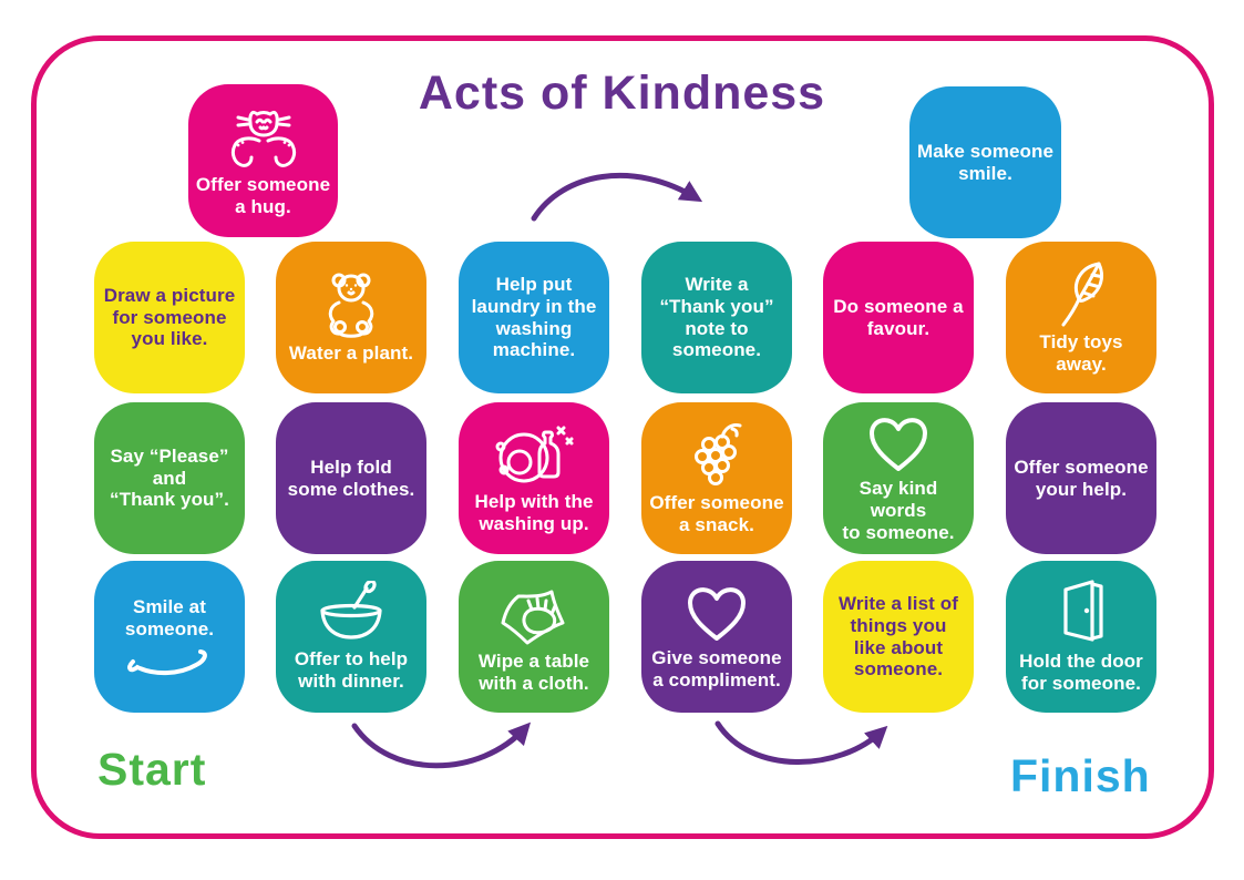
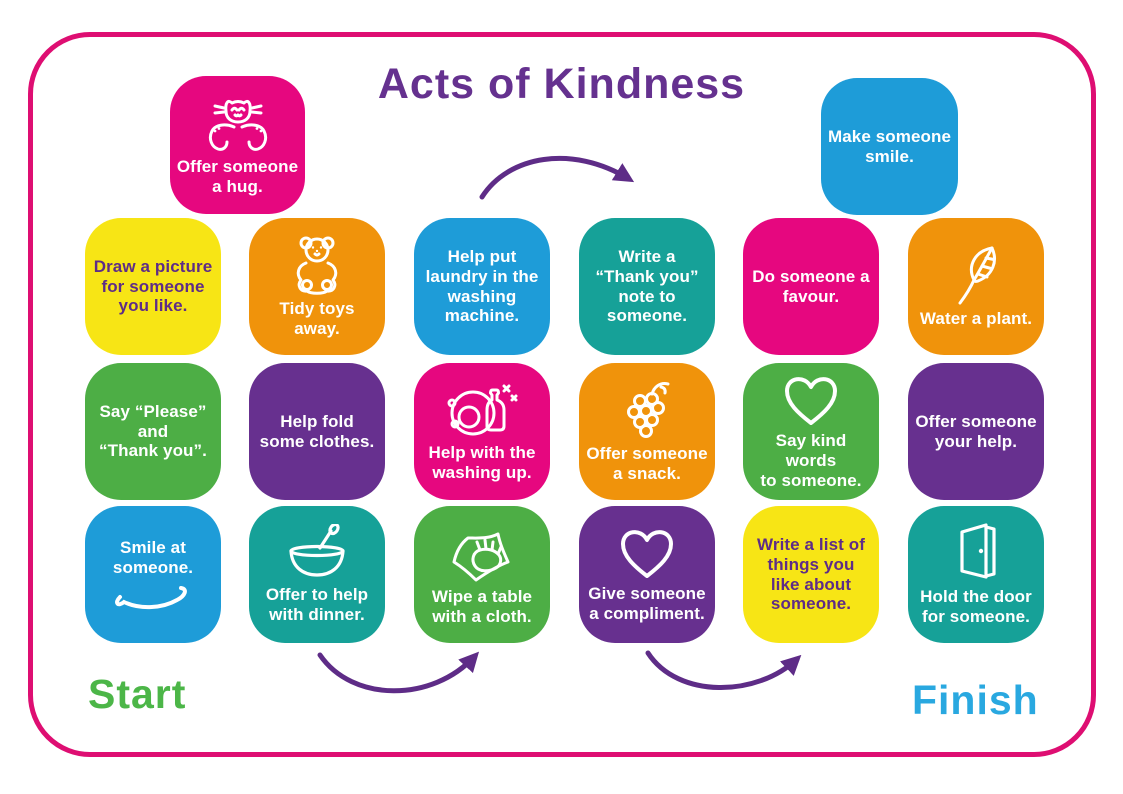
  Acts of Kindness
  Offer someone
  a hug.
  Make someone
  smile.
  Draw a picture
  for someone
  you like.
- Water a plant.
+ Tidy toys away.
  Help put
  laundry in the
  washing
  machine.
  Write a
  “Thank you”
  note to
  someone.
  Do someone a
  favour.
- Tidy toys away.
+ Water a plant.
  Say “Please”
  and
  “Thank you”.
  Help fold
  some clothes.
  Help with the
  washing up.
  Offer someone
  a snack.
  Say kind words
  to someone.
  Offer someone
  your help.
  Smile at
  someone.
  Offer to help
  with dinner.
  Wipe a table
  with a cloth.
  Give someone
  a compliment.
  Write a list of
  things you
  like about
  someone.
  Hold the door
  for someone.
  Start
  Finish
